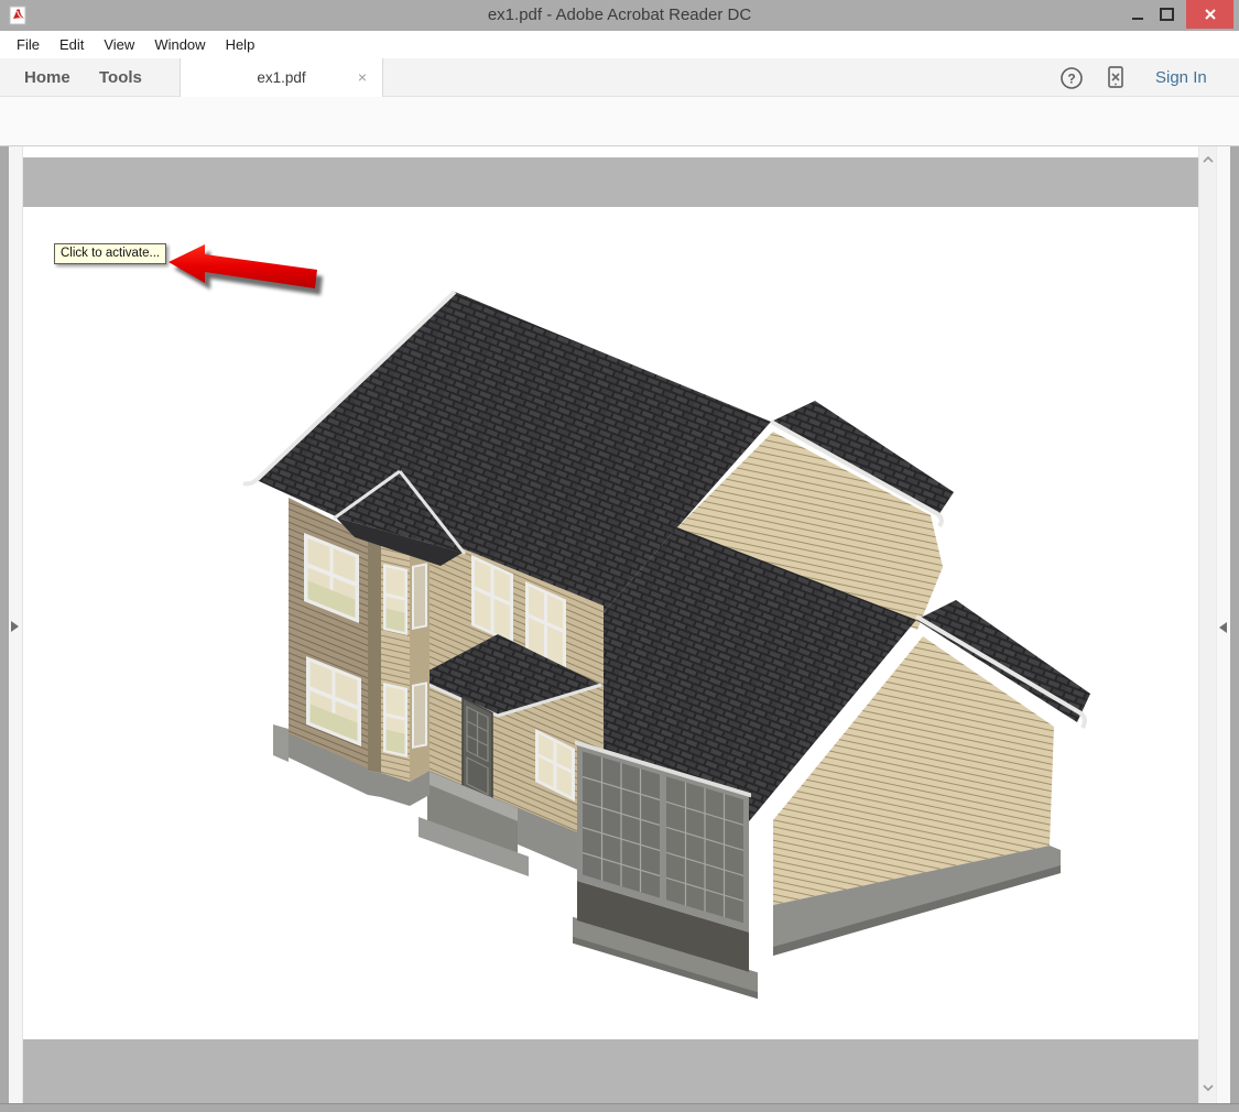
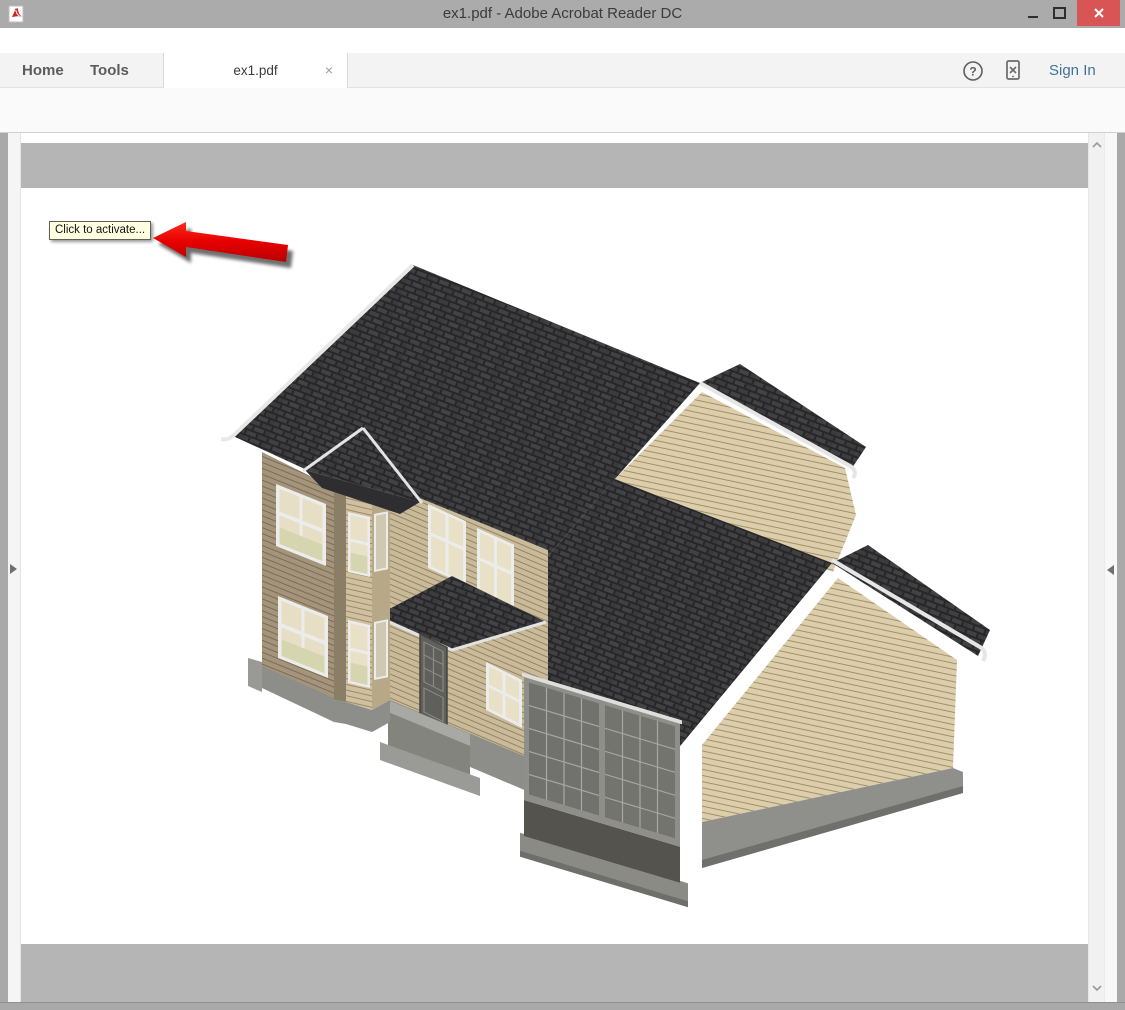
  ex1.pdf - Adobe Acrobat Reader DC
- File
- Edit
- View
- Window
- Help
  Home
  Tools
  ex1.pdf
  ×
  ?
  Sign In
  Click to activate...
